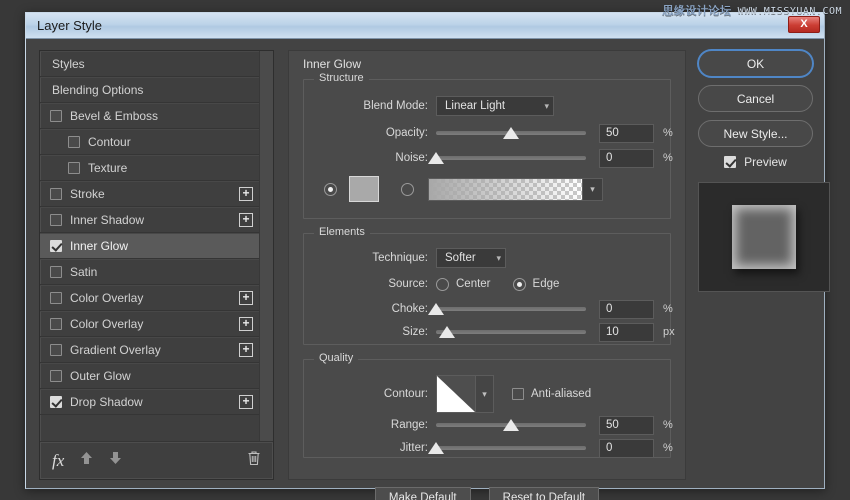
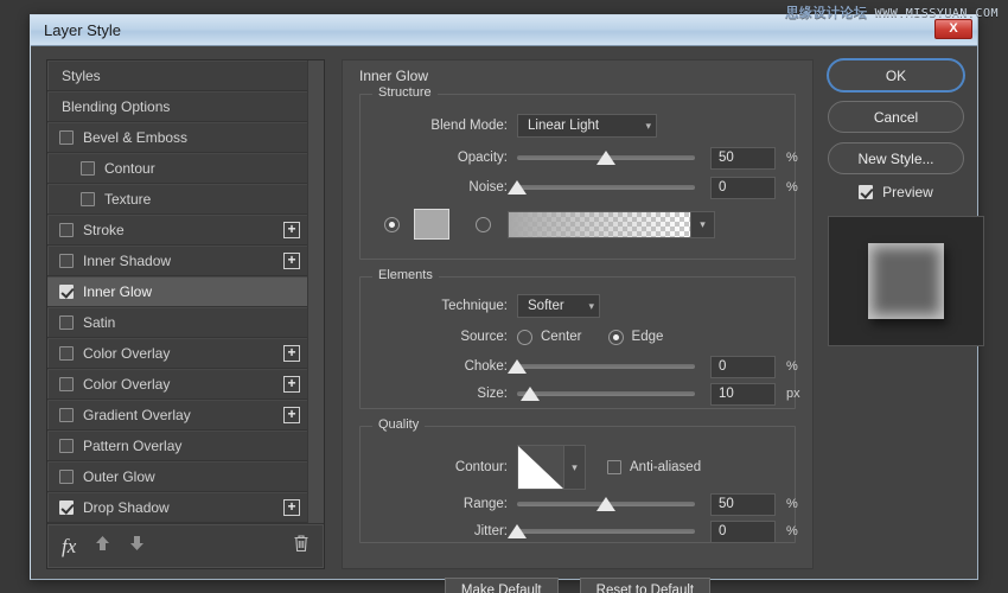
  思缘设计论坛
  WWW.MISSYUAN.COM
  Layer Style
  X
  Styles
  Blending Options
  Bevel & Emboss
  Contour
  Texture
  Stroke
  +
  Inner Shadow
  +
  Inner Glow
  Satin
  Color Overlay
  +
  Color Overlay
  +
  Gradient Overlay
  +
+ Pattern Overlay
  Outer Glow
  Drop Shadow
  +
  fx
  Inner Glow
  Structure
  Blend Mode:
  Linear Light
  ▾
  Opacity:
  50
  %
  Noise:
  0
  %
  ▾
  Elements
  Technique:
  Softer
  ▾
  Source:
  Center
  Edge
  Choke:
  0
  %
  Size:
  10
  px
  Quality
  Contour:
  ▾
  Anti-aliased
  Range:
  50
  %
  Jitter:
  0
  %
  Make Default
  Reset to Default
  OK
  Cancel
  New Style...
  Preview
